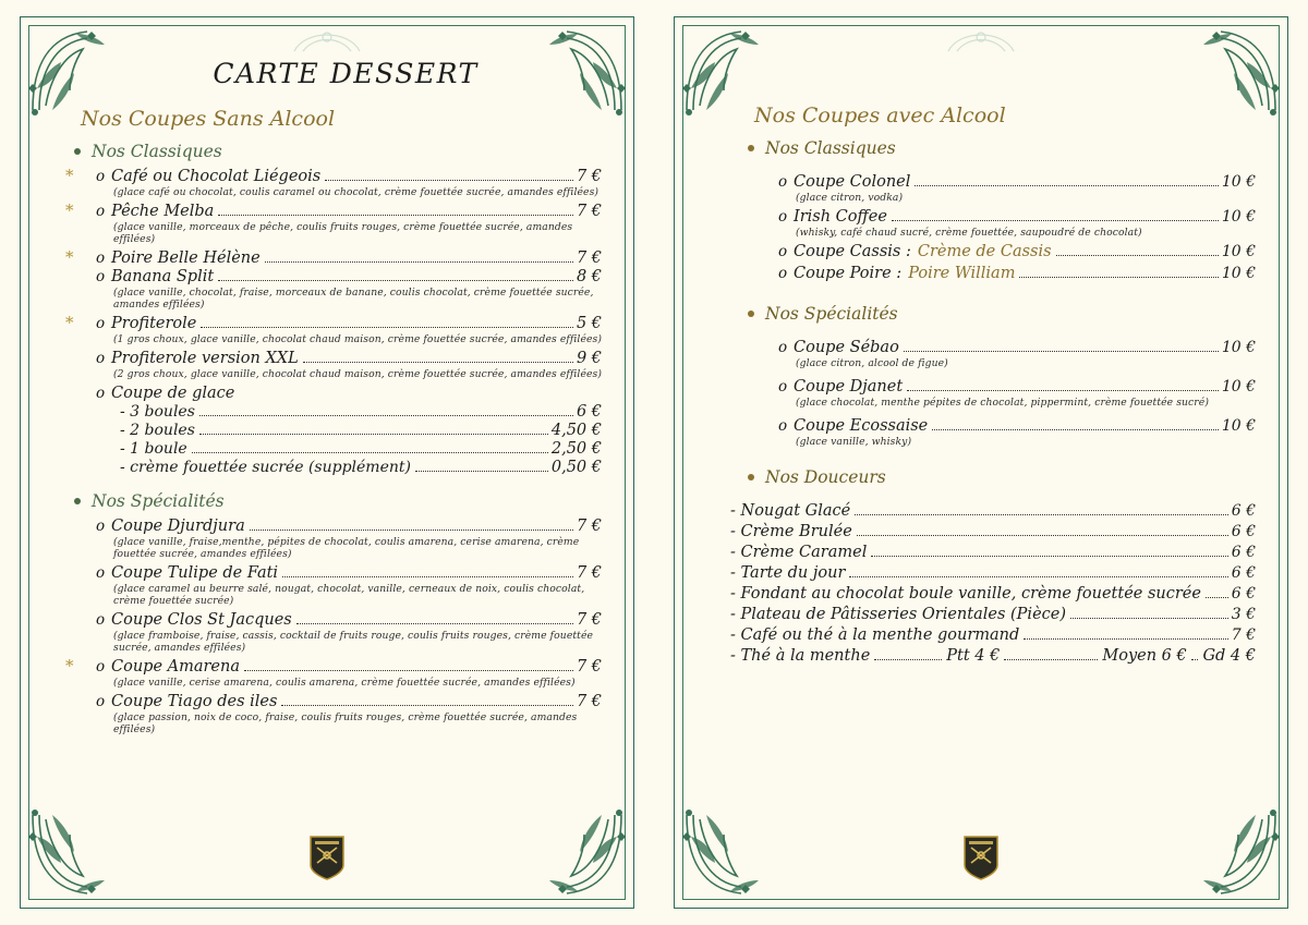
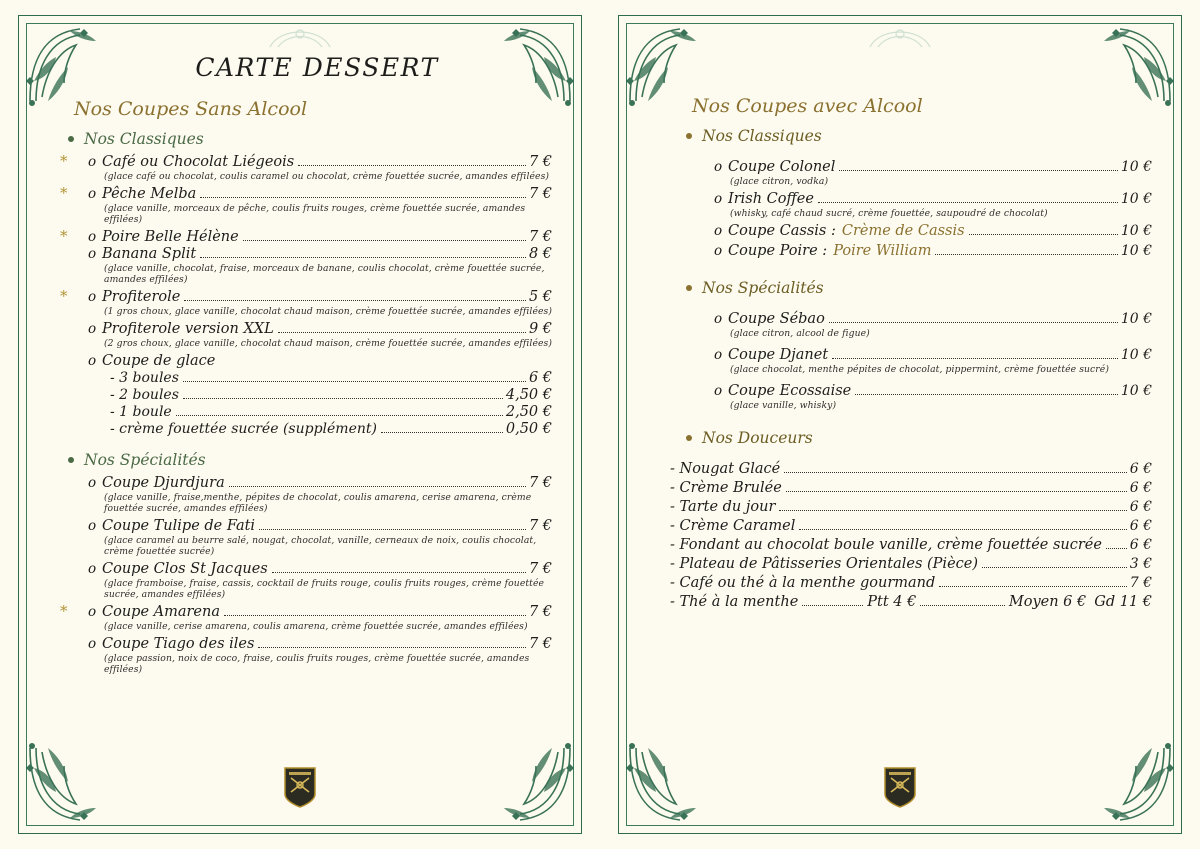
  CARTE DESSERT
  Nos Coupes Sans Alcool
  Nos Classiques
  *
  o
  Café ou Chocolat Liégeois
  7 €
  (glace café ou chocolat, coulis caramel ou chocolat, crème fouettée sucrée, amandes effilées)
  *
  o
  Pêche Melba
  7 €
  (glace vanille, morceaux de pêche, coulis fruits rouges, crème fouettée sucrée, amandes effilées)
  *
  o
  Poire Belle Hélène
  7 €
  o
  Banana Split
  8 €
  (glace vanille, chocolat, fraise, morceaux de banane, coulis chocolat, crème fouettée sucrée, amandes effilées)
  *
  o
  Profiterole
  5 €
  (1 gros choux, glace vanille, chocolat chaud maison, crème fouettée sucrée, amandes effilées)
  o
  Profiterole version XXL
  9 €
  (2 gros choux, glace vanille, chocolat chaud maison, crème fouettée sucrée, amandes effilées)
  o
  Coupe de glace
  - 3 boules
  6 €
  - 2 boules
  4,50 €
  - 1 boule
  2,50 €
  - crème fouettée sucrée (supplément)
  0,50 €
  Nos Spécialités
  o
  Coupe Djurdjura
  7 €
  (glace vanille, fraise,menthe, pépites de chocolat, coulis amarena, cerise amarena, crème fouettée sucrée, amandes effilées)
  o
  Coupe Tulipe de Fati
  7 €
  (glace caramel au beurre salé, nougat, chocolat, vanille, cerneaux de noix, coulis chocolat, crème fouettée sucrée)
  o
  Coupe Clos St Jacques
  7 €
  (glace framboise, fraise, cassis, cocktail de fruits rouge, coulis fruits rouges, crème fouettée sucrée, amandes effilées)
  *
  o
  Coupe Amarena
  7 €
  (glace vanille, cerise amarena, coulis amarena, crème fouettée sucrée, amandes effilées)
  o
  Coupe Tiago des iles
  7 €
  (glace passion, noix de coco, fraise, coulis fruits rouges, crème fouettée sucrée, amandes effilées)
  Nos Coupes avec Alcool
  Nos Classiques
  o
  Coupe Colonel
  10 €
  (glace citron, vodka)
  o
  Irish Coffee
  10 €
  (whisky, café chaud sucré, crème fouettée, saupoudré de chocolat)
  o
  Coupe Cassis :
  Crème de Cassis
  10 €
  o
  Coupe Poire :
  Poire William
  10 €
  Nos Spécialités
  o
  Coupe Sébao
  10 €
  (glace citron, alcool de figue)
  o
  Coupe Djanet
  10 €
  (glace chocolat, menthe pépites de chocolat, pippermint, crème fouettée sucré)
  o
  Coupe Ecossaise
  10 €
  (glace vanille, whisky)
  Nos Douceurs
  - Nougat Glacé
  6 €
  - Crème Brulée
  6 €
- - Crème Caramel
+ - Tarte du jour
  6 €
- - Tarte du jour
+ - Crème Caramel
  6 €
  - Fondant au chocolat boule vanille, crème fouettée sucrée
  6 €
  - Plateau de Pâtisseries Orientales (Pièce)
  3 €
  - Café ou thé à la menthe gourmand
  7 €
  - Thé à la menthe
  Ptt 4 €
  Moyen 6 €
- Gd 4 €
+ Gd 11 €
